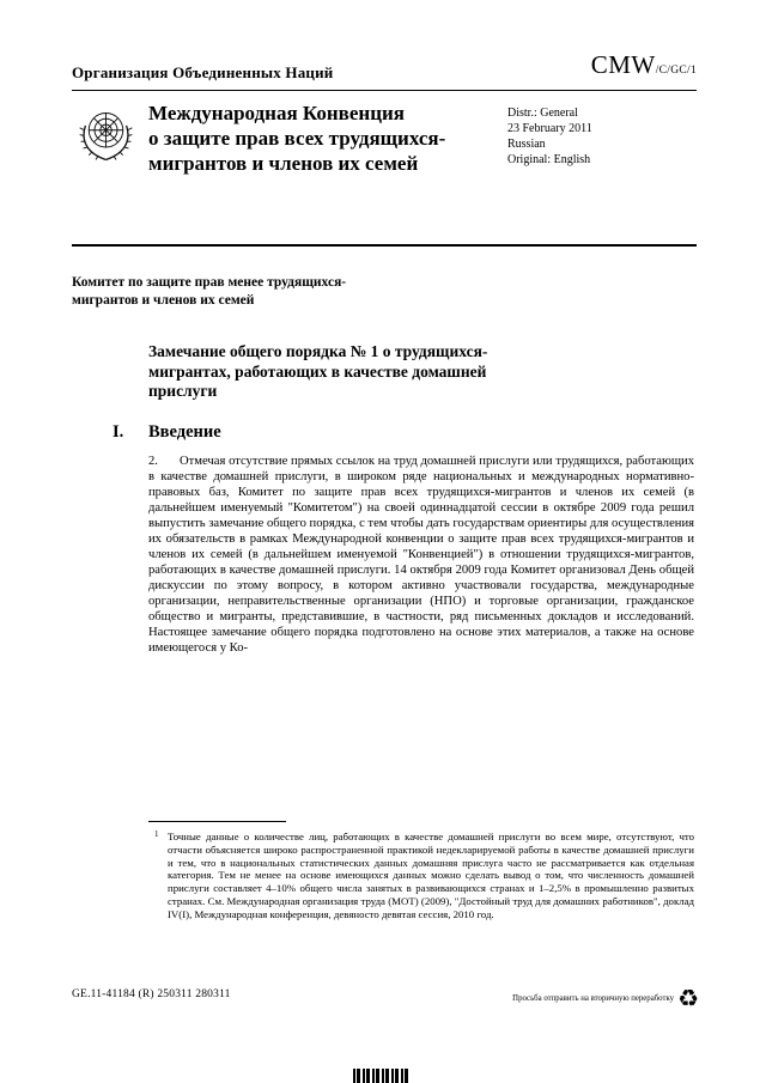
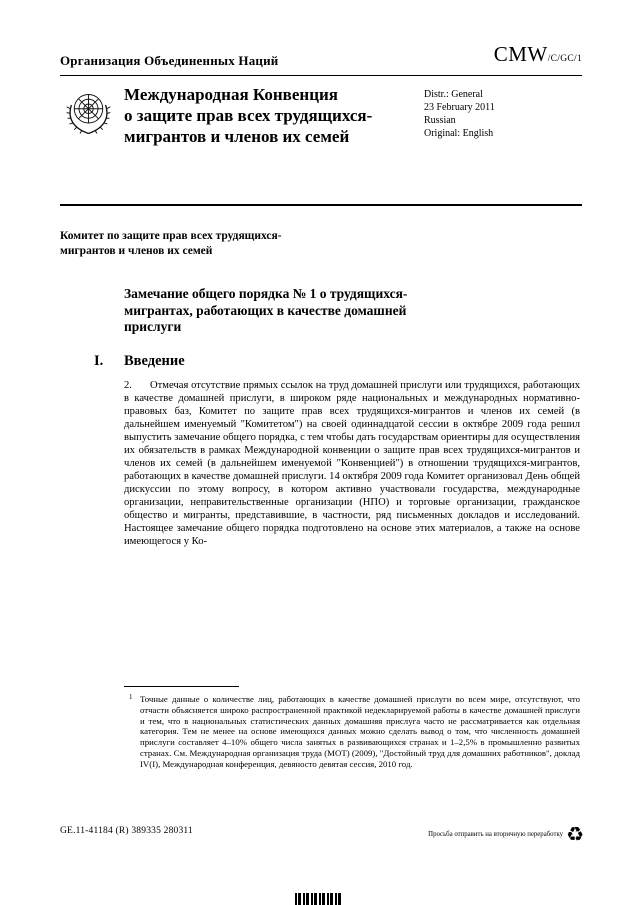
  Организация Объединенных Наций
  CMW/C/GC/1
  Международная Конвенция
  о защите прав всех трудящихся-
  мигрантов и членов их семей
  Distr.: General
  23 February 2011
  Russian
  Original: English
- Комитет по защите прав менее трудящихся-
+ Комитет по защите прав всех трудящихся-
  мигрантов и членов их семей
  Замечание общего порядка № 1 о трудящихся-мигрантах, работающих в качестве домашней прислуги
  I. Введение
  2. Отмечая отсутствие прямых ссылок на труд домашней прислуги или трудящихся, работающих в качестве домашней прислуги, в широком ряде национальных и международных нормативно-правовых баз, Комитет по защите прав всех трудящихся-мигрантов и членов их семей (в дальнейшем именуемый "Комитетом") на своей одиннадцатой сессии в октябре 2009 года решил выпустить замечание общего порядка, с тем чтобы дать государствам ориентиры для осуществления их обязательств в рамках Международной конвенции о защите прав всех трудящихся-мигрантов и членов их семей (в дальнейшем именуемой "Конвенцией") в отношении трудящихся-мигрантов, работающих в качестве домашней прислуги. 14 октября 2009 года Комитет организовал День общей дискуссии по этому вопросу, в котором активно участвовали государства, международные организации, неправительственные организации (НПО) и торговые организации, гражданское общество и мигранты, представившие, в частности, ряд письменных докладов и исследований. Настоящее замечание общего порядка подготовлено на основе этих материалов, а также на основе имеющегося у Ко-
  1
  Точные данные о количестве лиц, работающих в качестве домашней прислуги во всем мире, отсутствуют, что отчасти объясняется широко распространенной практикой недекларируемой работы в качестве домашней прислуги и тем, что в национальных статистических данных домашняя прислуга часто не рассматривается как отдельная категория. Тем не менее на основе имеющихся данных можно сделать вывод о том, что численность домашней прислуги составляет 4–10% общего числа занятых в развивающихся странах и 1–2,5% в промышленно развитых странах. См. Международная организация труда (МОТ) (2009), "Достойный труд для домашних работников", доклад IV(I), Международная конференция, девяносто девятая сессия, 2010 год.
- GE.11-41184 (R) 250311 280311
+ GE.11-41184 (R) 389335 280311
  ♻
